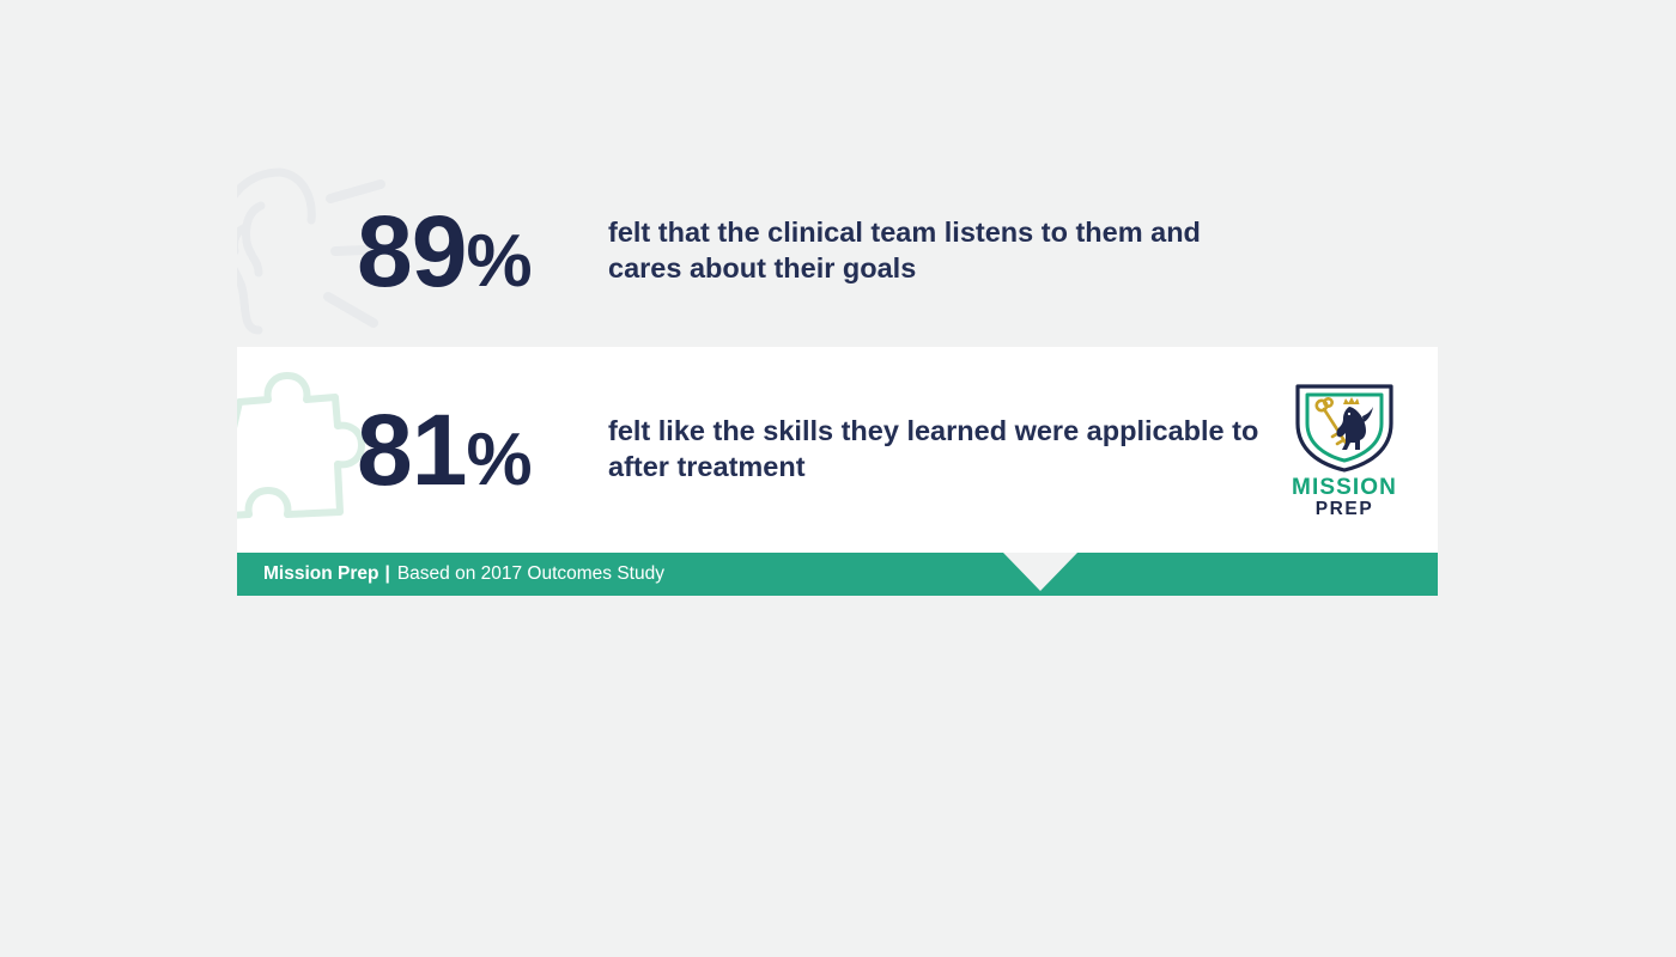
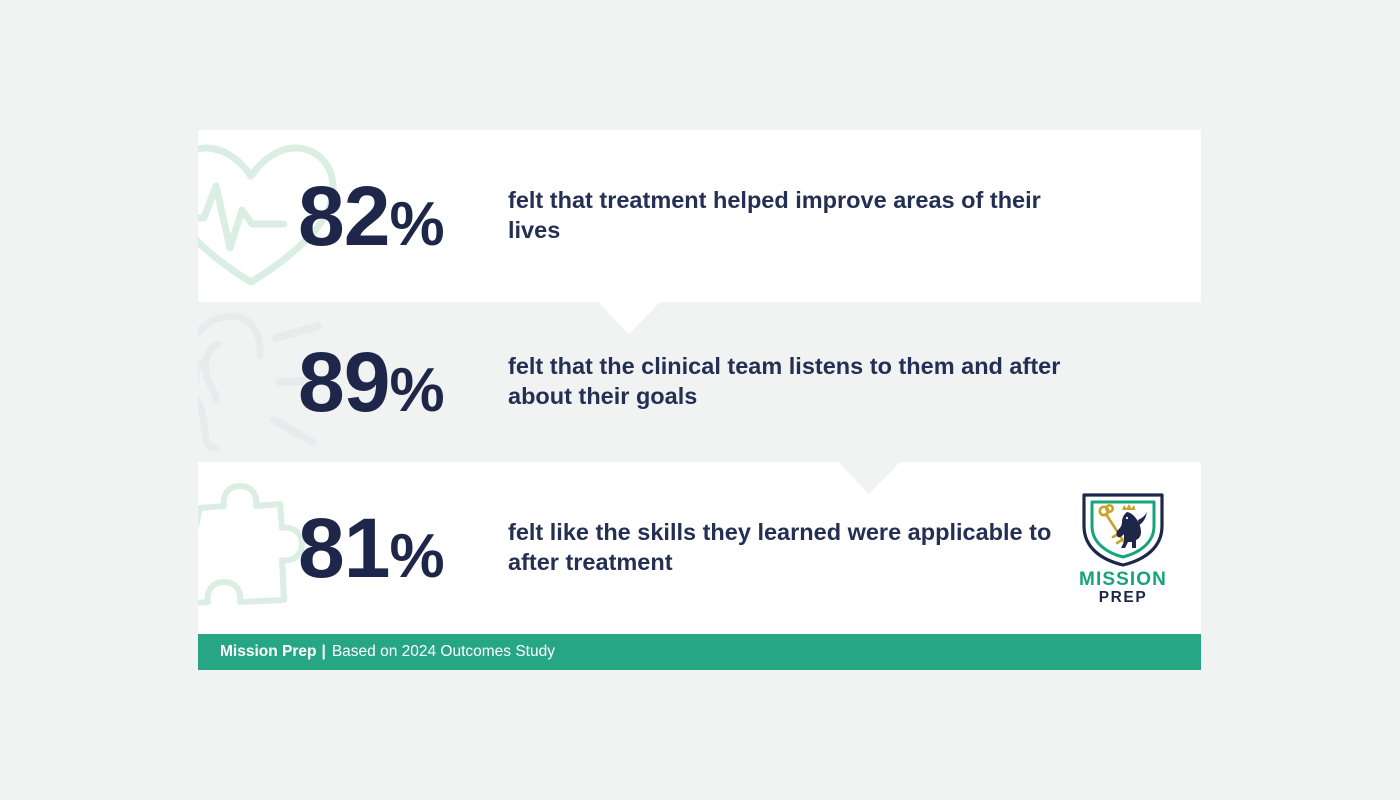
+ 82%
+ felt that treatment helped improve areas of their lives
  89%
- felt that the clinical team listens to them and cares about their goals
+ felt that the clinical team listens to them and after about their goals
  81%
  felt like the skills they learned were applicable to after treatment
  MISSION
  PREP
  Mission Prep
  |
- Based on 2017 Outcomes Study
+ Based on 2024 Outcomes Study
